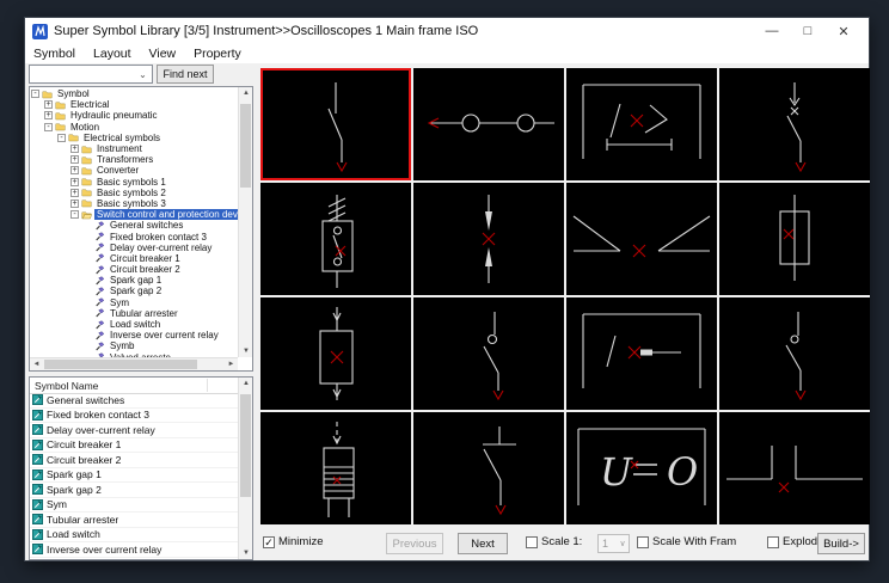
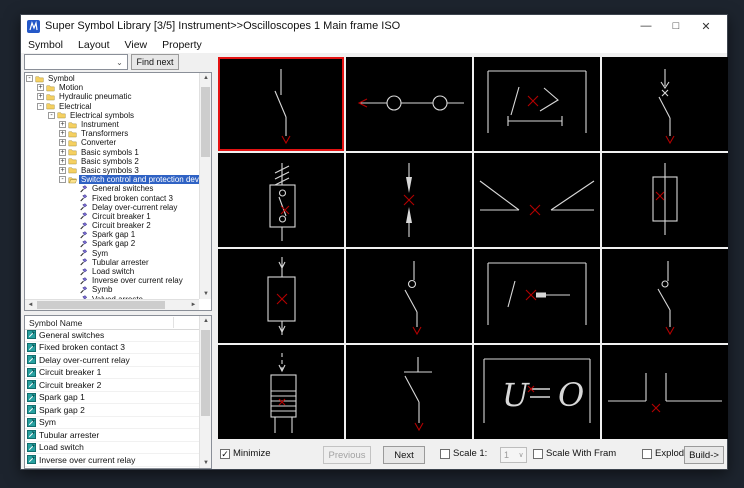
  Super Symbol Library [3/5] Instrument>>Oscilloscopes 1 Main frame ISO
  —
  □
  ✕
  Symbol
  Layout
  View
  Property
  ⌄
  Find next
  Symbol
- Electrical
+ Motion
  Hydraulic pneumatic
- Motion
+ Electrical
  Electrical symbols
  Instrument
  Transformers
  Converter
  Basic symbols 1
  Basic symbols 2
  Basic symbols 3
  Switch control and protection dev
  General switches
  Fixed broken contact 3
  Delay over-current relay
  Circuit breaker 1
  Circuit breaker 2
  Spark gap 1
  Spark gap 2
  Sym
  Tubular arrester
  Load switch
  Inverse over current relay
  Symb
  Symbol Name
  General switches
  Fixed broken contact 3
  Delay over-current relay
  Circuit breaker 1
  Circuit breaker 2
  Spark gap 1
  Spark gap 2
  Sym
  Tubular arrester
  Load switch
  Inverse over current relay
  U
  O
  ✓
  Minimize
  Previous
  Next
  Scale 1:
  1
  Scale With Fram
  Explod
  Build->
